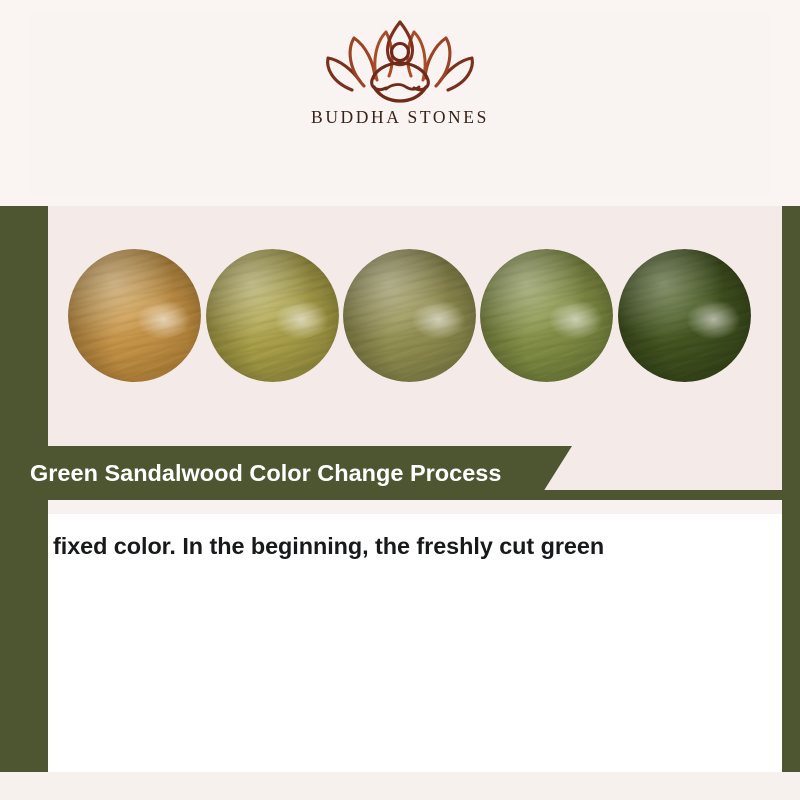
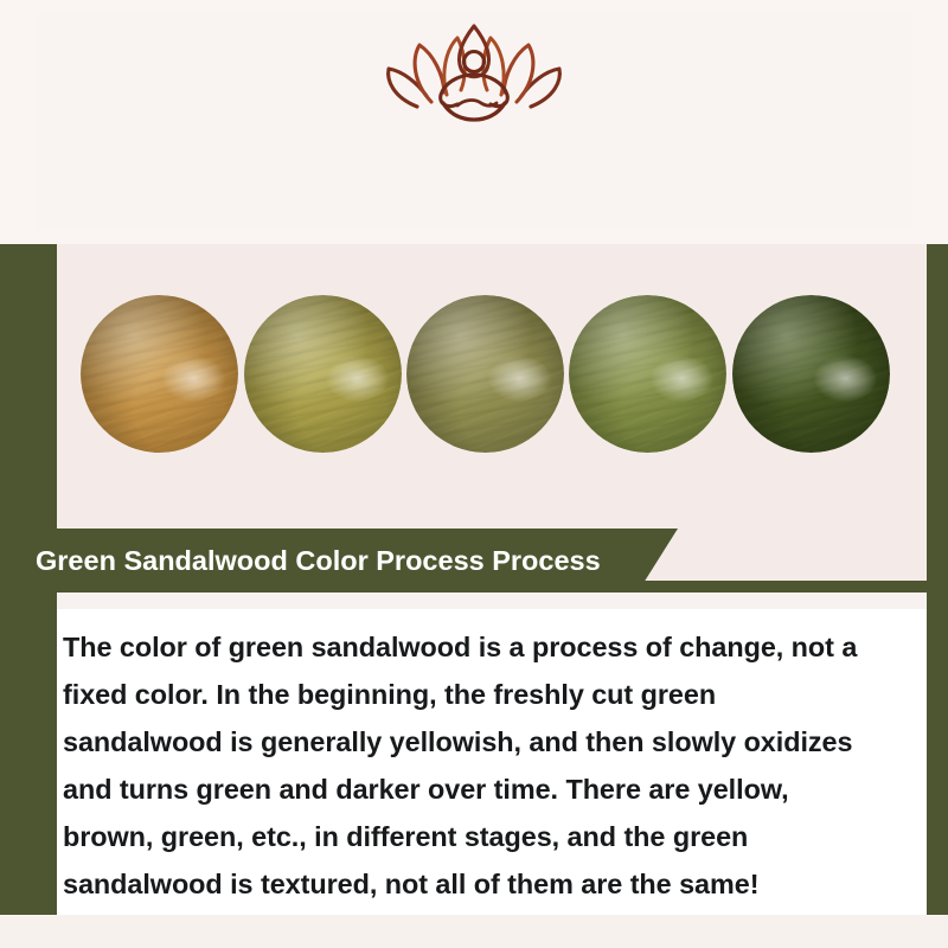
- BUDDHA STONES
- Green Sandalwood Color Change Process
+ Green Sandalwood Color Process Process
+ The color of green sandalwood is a process of change, not a
  fixed color. In the beginning, the freshly cut green
+ sandalwood is generally yellowish, and then slowly oxidizes
+ and turns green and darker over time. There are yellow,
+ brown, green, etc., in different stages, and the green
+ sandalwood is textured, not all of them are the same!
